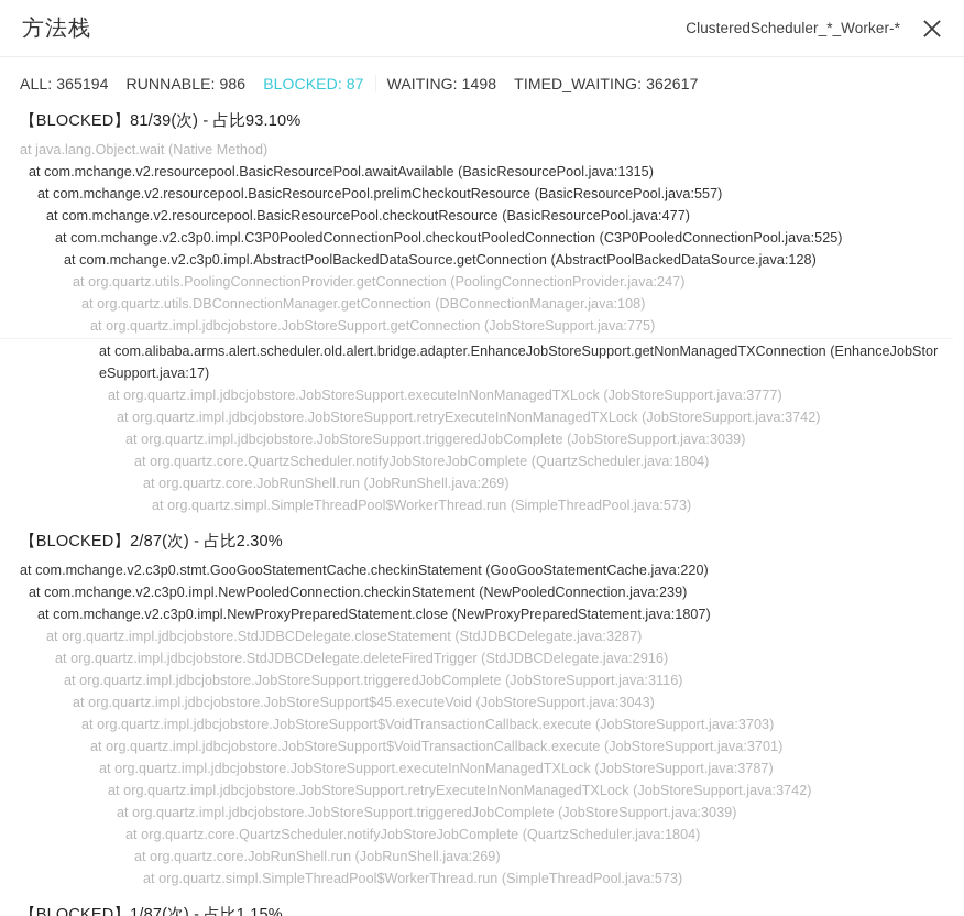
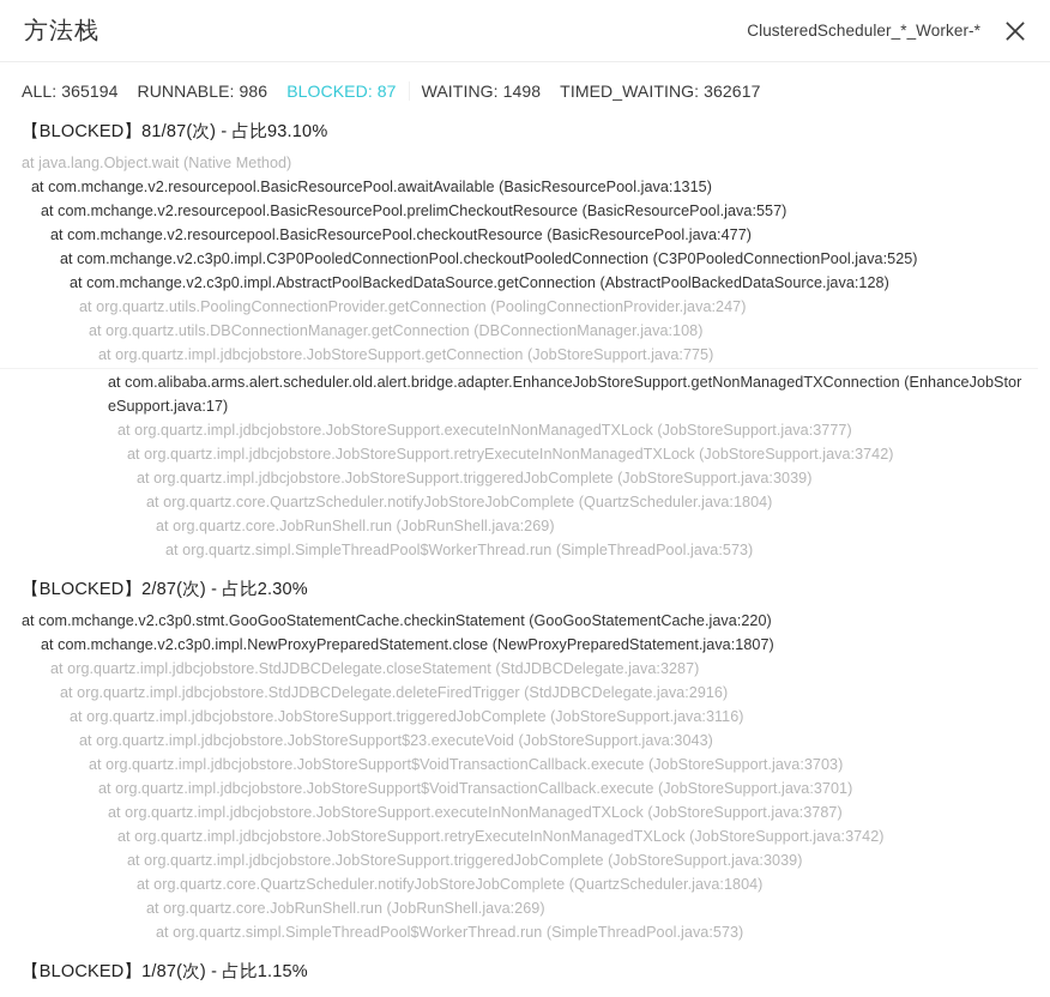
  方法栈
  ClusteredScheduler_*_Worker-*
  ALL: 365194
  RUNNABLE: 986
  BLOCKED: 87
  WAITING: 1498
  TIMED_WAITING: 362617
- 【BLOCKED】81/39(次) - 占比93.10%
+ 【BLOCKED】81/87(次) - 占比93.10%
  at java.lang.Object.wait (Native Method)
  at com.mchange.v2.resourcepool.BasicResourcePool.awaitAvailable (BasicResourcePool.java:1315)
  at com.mchange.v2.resourcepool.BasicResourcePool.prelimCheckoutResource (BasicResourcePool.java:557)
  at com.mchange.v2.resourcepool.BasicResourcePool.checkoutResource (BasicResourcePool.java:477)
  at com.mchange.v2.c3p0.impl.C3P0PooledConnectionPool.checkoutPooledConnection (C3P0PooledConnectionPool.java:525)
  at com.mchange.v2.c3p0.impl.AbstractPoolBackedDataSource.getConnection (AbstractPoolBackedDataSource.java:128)
  at org.quartz.utils.PoolingConnectionProvider.getConnection (PoolingConnectionProvider.java:247)
  at org.quartz.utils.DBConnectionManager.getConnection (DBConnectionManager.java:108)
  at org.quartz.impl.jdbcjobstore.JobStoreSupport.getConnection (JobStoreSupport.java:775)
  at com.alibaba.arms.alert.scheduler.old.alert.bridge.adapter.EnhanceJobStoreSupport.getNonManagedTXConnection (EnhanceJobStoreSupport.java:17)
  at org.quartz.impl.jdbcjobstore.JobStoreSupport.executeInNonManagedTXLock (JobStoreSupport.java:3777)
  at org.quartz.impl.jdbcjobstore.JobStoreSupport.retryExecuteInNonManagedTXLock (JobStoreSupport.java:3742)
  at org.quartz.impl.jdbcjobstore.JobStoreSupport.triggeredJobComplete (JobStoreSupport.java:3039)
  at org.quartz.core.QuartzScheduler.notifyJobStoreJobComplete (QuartzScheduler.java:1804)
  at org.quartz.core.JobRunShell.run (JobRunShell.java:269)
  at org.quartz.simpl.SimpleThreadPool$WorkerThread.run (SimpleThreadPool.java:573)
  【BLOCKED】2/87(次) - 占比2.30%
  at com.mchange.v2.c3p0.stmt.GooGooStatementCache.checkinStatement (GooGooStatementCache.java:220)
- at com.mchange.v2.c3p0.impl.NewPooledConnection.checkinStatement (NewPooledConnection.java:239)
  at com.mchange.v2.c3p0.impl.NewProxyPreparedStatement.close (NewProxyPreparedStatement.java:1807)
  at org.quartz.impl.jdbcjobstore.StdJDBCDelegate.closeStatement (StdJDBCDelegate.java:3287)
  at org.quartz.impl.jdbcjobstore.StdJDBCDelegate.deleteFiredTrigger (StdJDBCDelegate.java:2916)
  at org.quartz.impl.jdbcjobstore.JobStoreSupport.triggeredJobComplete (JobStoreSupport.java:3116)
- at org.quartz.impl.jdbcjobstore.JobStoreSupport$45.executeVoid (JobStoreSupport.java:3043)
+ at org.quartz.impl.jdbcjobstore.JobStoreSupport$23.executeVoid (JobStoreSupport.java:3043)
  at org.quartz.impl.jdbcjobstore.JobStoreSupport$VoidTransactionCallback.execute (JobStoreSupport.java:3703)
  at org.quartz.impl.jdbcjobstore.JobStoreSupport$VoidTransactionCallback.execute (JobStoreSupport.java:3701)
  at org.quartz.impl.jdbcjobstore.JobStoreSupport.executeInNonManagedTXLock (JobStoreSupport.java:3787)
  at org.quartz.impl.jdbcjobstore.JobStoreSupport.retryExecuteInNonManagedTXLock (JobStoreSupport.java:3742)
  at org.quartz.impl.jdbcjobstore.JobStoreSupport.triggeredJobComplete (JobStoreSupport.java:3039)
  at org.quartz.core.QuartzScheduler.notifyJobStoreJobComplete (QuartzScheduler.java:1804)
  at org.quartz.core.JobRunShell.run (JobRunShell.java:269)
  at org.quartz.simpl.SimpleThreadPool$WorkerThread.run (SimpleThreadPool.java:573)
  【BLOCKED】1/87(次) - 占比1.15%
